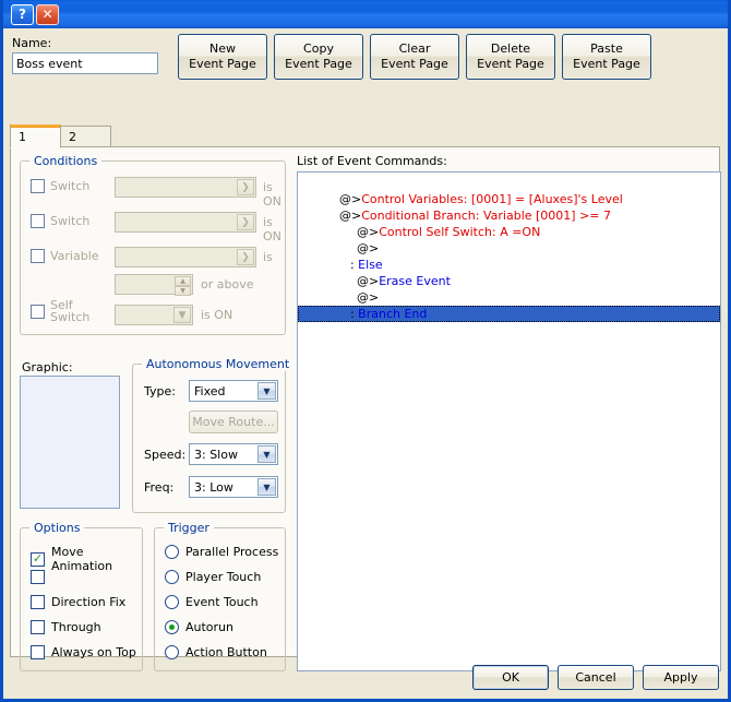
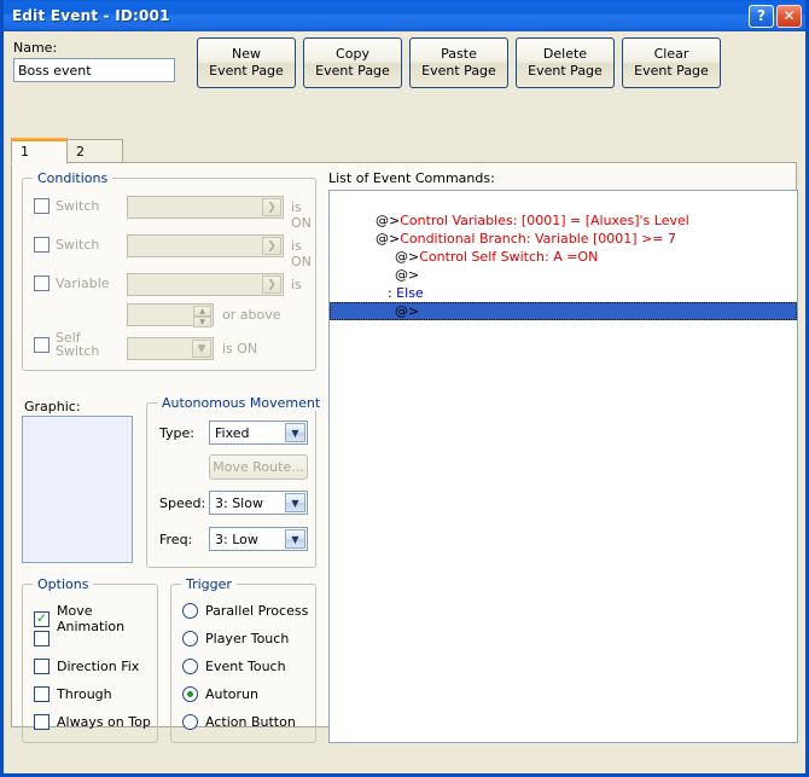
+ Edit Event - ID:001
  ?
  ✕
  Name:
  Boss event
  New
  Event Page
  Copy
  Event Page
- Clear
+ Paste
  Event Page
  Delete
  Event Page
- Paste
+ Clear
  Event Page
  1
  2
  Conditions
  Switch
  ❯
  is ON
  Switch
  ❯
  is ON
  Variable
  ❯
  is
  or above
  Self Switch
  ▼
  is ON
  Graphic:
  Autonomous Movement
  Type:
  Fixed
  ▼
  Move Route...
  Speed:
  3: Slow
  ▼
  Freq:
  3: Low
  ▼
  Options
  ✓
  Move Animation
  Direction Fix
  Through
  Always on Top
  Trigger
  Parallel Process
  Player Touch
  Event Touch
  Autorun
  Action Button
  List of Event Commands:
  @>Control Variables: [0001] = [Aluxes]'s Level
  @>Conditional Branch: Variable [0001] >= 7
  @>Control Self Switch: A =ON
  @>
  : Else
- @>Erase Event
  @>
- : Branch End
- OK
- Cancel
- Apply
